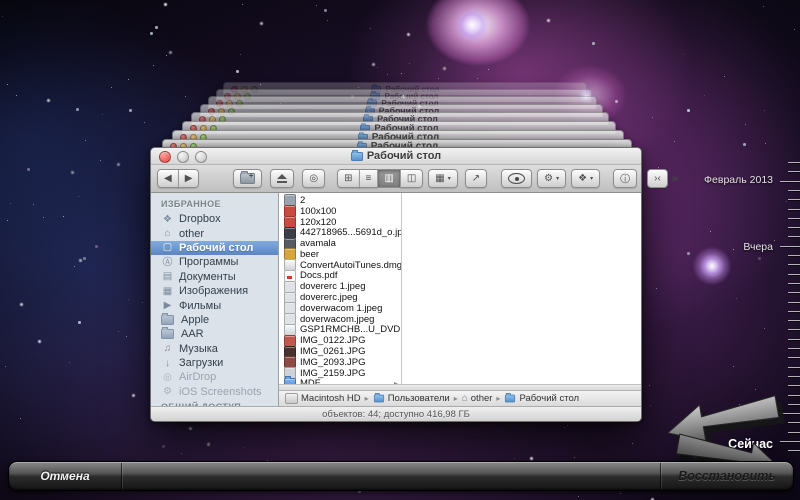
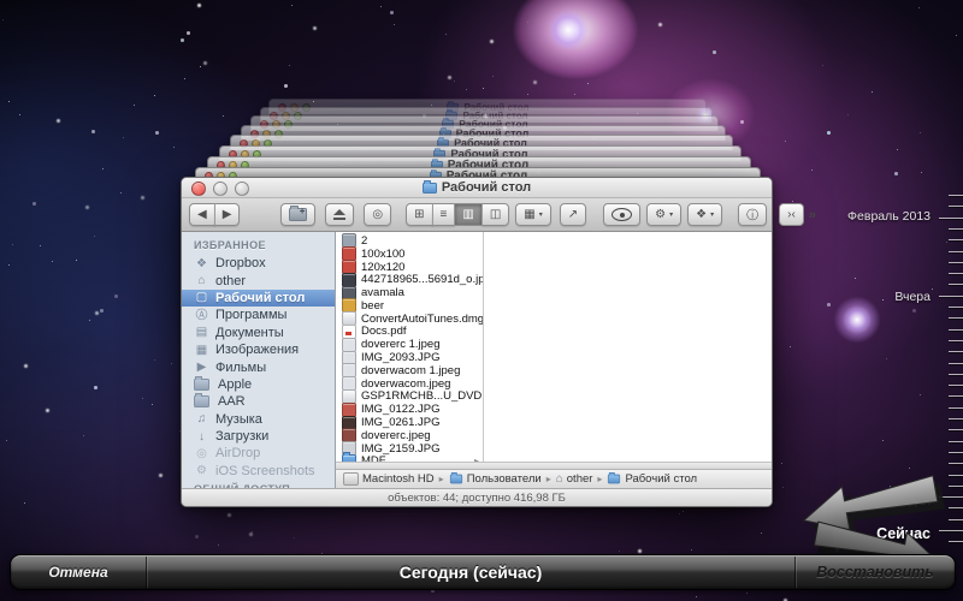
  Февраль 2013
  Вчера
  Сейчас
  Рабочий стол
  Рабочий стол
  Рабочий стол
  Рабочий стол
  Рабочий стол
  Рабочий стол
  Рабочий стол
  Рабочий стол
  Рабочий стол
  ◀
  ▶
  ◎
  ⊞
  ≡
  ▥
  ◫
  ▦
  ↗
  ⚙
  ❖
  ⓘ
  ›‹
  »
  ИЗБРАННОЕ
  ❖
  Dropbox
  ⌂
  other
  ▢
  Рабочий стол
  Ⓐ
  Программы
  ▤
  Документы
  ▦
  Изображения
  ▶
  Фильмы
  Apple
  AAR
  ♫
  Музыка
  ↓
  Загрузки
  ◎
  AirDrop
  ⚙
  iOS Screenshots
  2
  100x100
  120x120
  442718965...5691d_o.jp
  avamala
  beer
  ConvertAutoiTunes.dmg
  Docs.pdf
  dovererc 1.jpeg
- dovererc.jpeg
+ IMG_2093.JPG
  doverwacom 1.jpeg
  doverwacom.jpeg
  GSP1RMCHB...U_DVD
  IMG_0122.JPG
  IMG_0261.JPG
- IMG_2093.JPG
+ dovererc.jpeg
  IMG_2159.JPG
  MDF
  ▸
  Macintosh HD
  ▸
  Пользователи
  ▸
  ⌂
  other
  ▸
  Рабочий стол
  объектов: 44; доступно 416,98 ГБ
  Отмена
+ Сегодня (сейчас)
  Восстановить
